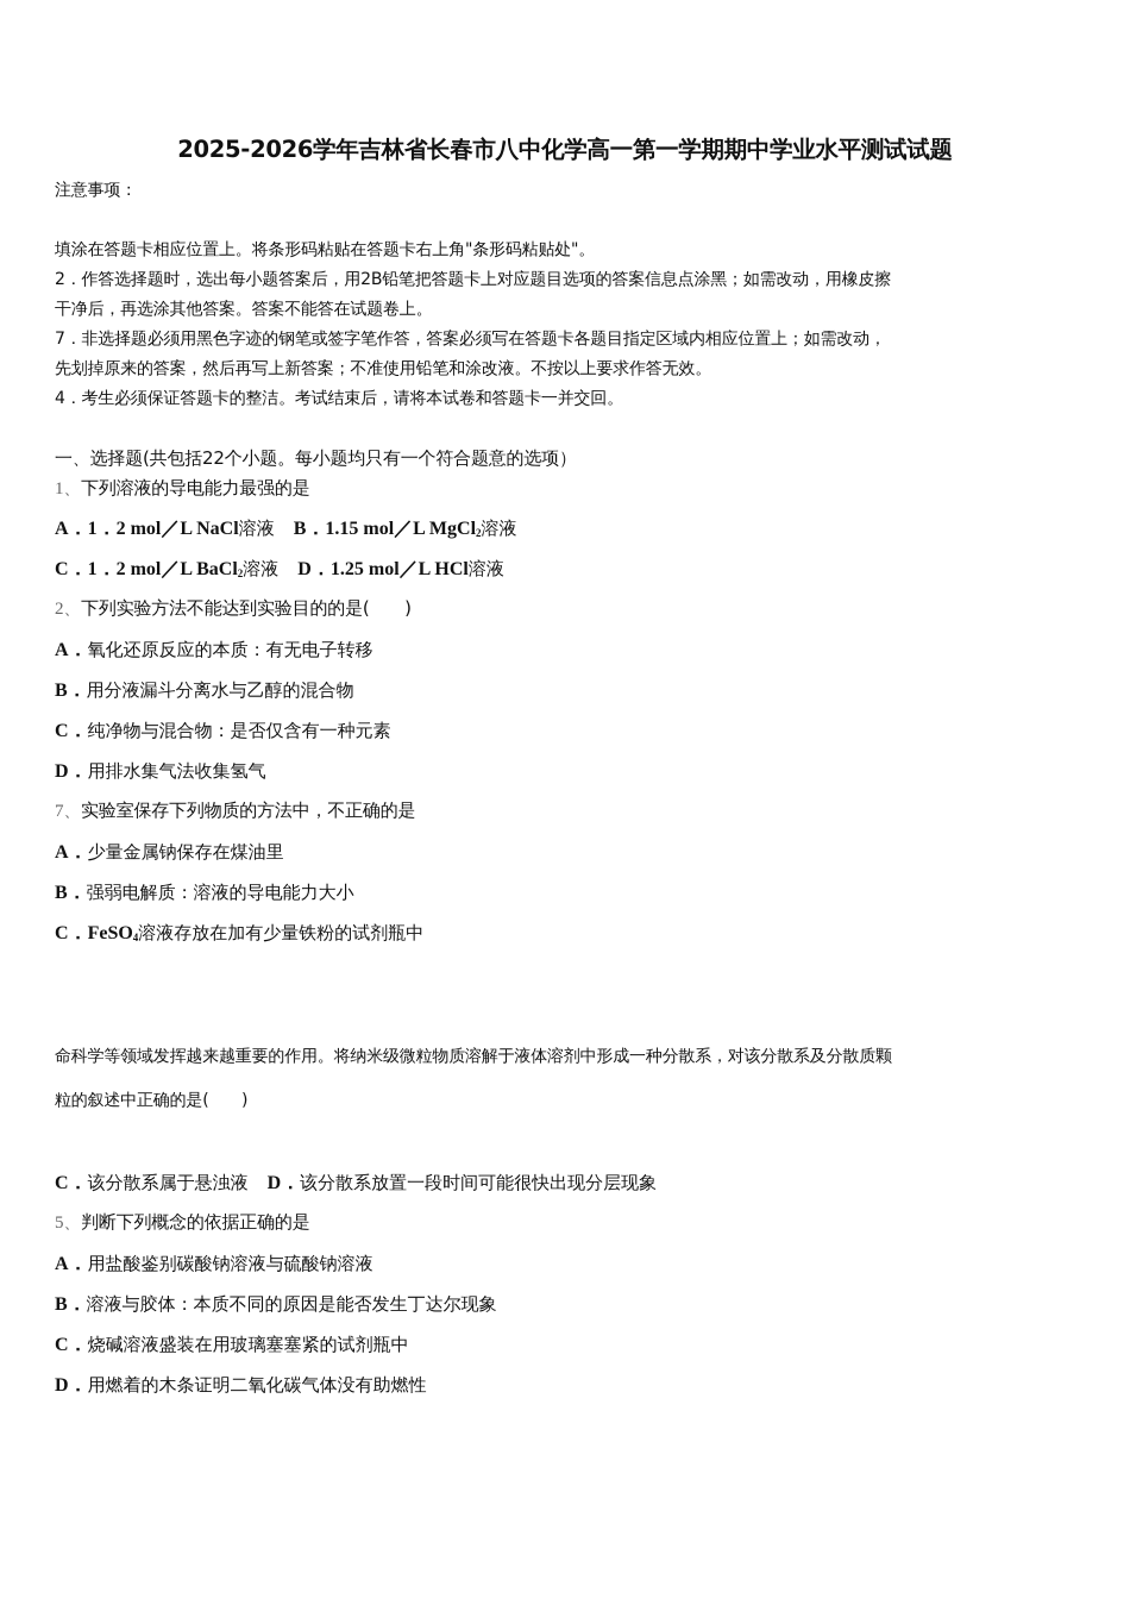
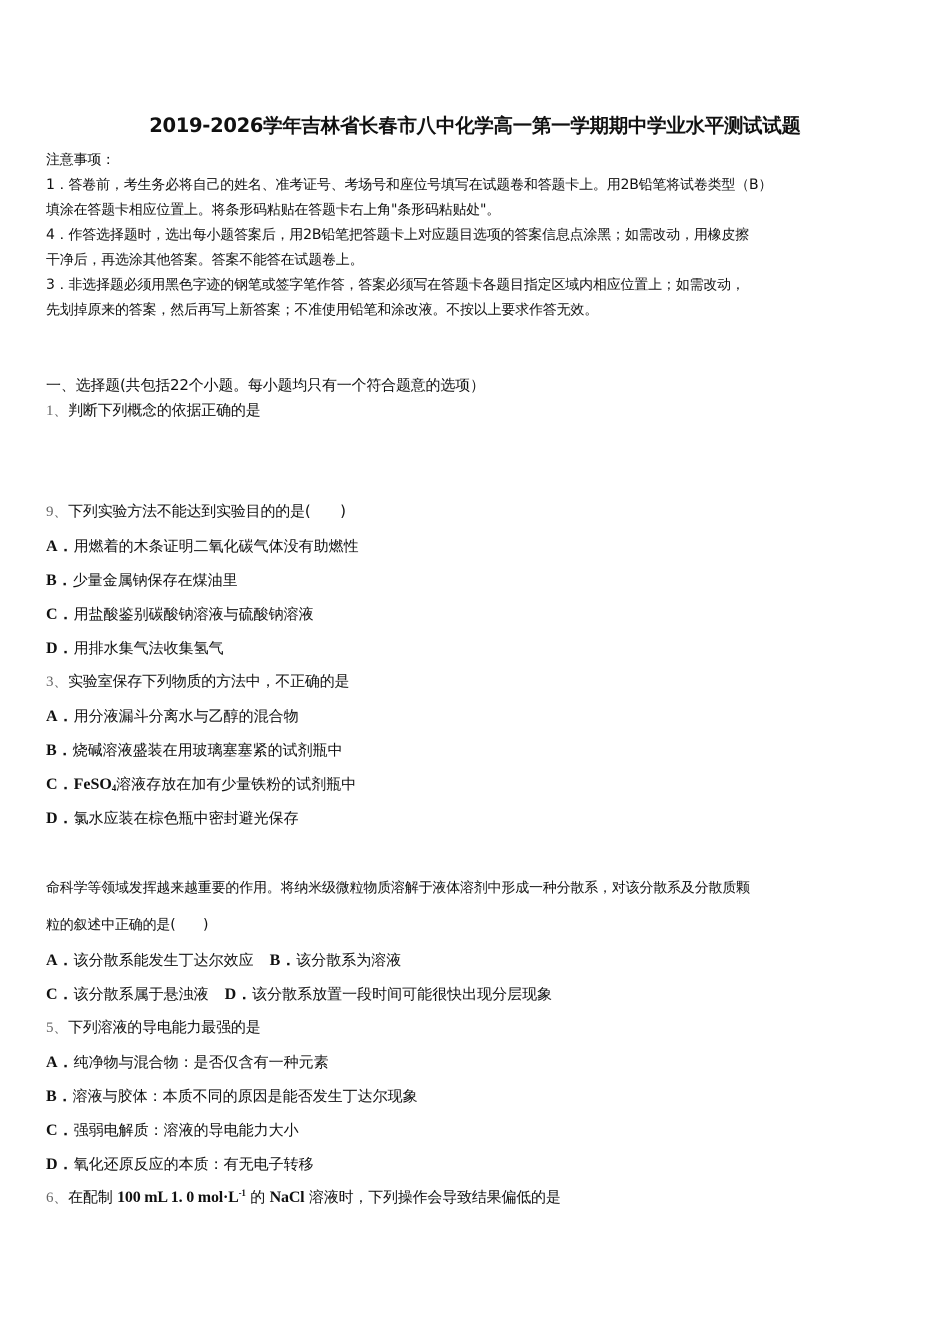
- 2025-2026学年吉林省长春市八中化学高一第一学期期中学业水平测试试题
+ 2019-2026学年吉林省长春市八中化学高一第一学期期中学业水平测试试题
  注意事项：
+ 1．答卷前，考生务必将自己的姓名、准考证号、考场号和座位号填写在试题卷和答题卡上。用2B铅笔将试卷类型（B）
  填涂在答题卡相应位置上。将条形码粘贴在答题卡右上角"条形码粘贴处"。
- 2．作答选择题时，选出每小题答案后，用2B铅笔把答题卡上对应题目选项的答案信息点涂黑；如需改动，用橡皮擦
+ 4．作答选择题时，选出每小题答案后，用2B铅笔把答题卡上对应题目选项的答案信息点涂黑；如需改动，用橡皮擦
  干净后，再选涂其他答案。答案不能答在试题卷上。
- 7．非选择题必须用黑色字迹的钢笔或签字笔作答，答案必须写在答题卡各题目指定区域内相应位置上；如需改动，
+ 3．非选择题必须用黑色字迹的钢笔或签字笔作答，答案必须写在答题卡各题目指定区域内相应位置上；如需改动，
  先划掉原来的答案，然后再写上新答案；不准使用铅笔和涂改液。不按以上要求作答无效。
- 4．考生必须保证答题卡的整洁。考试结束后，请将本试卷和答题卡一并交回。
  一、选择题(共包括22个小题。每小题均只有一个符合题意的选项）
- 1、下列溶液的导电能力最强的是
+ 1、判断下列概念的依据正确的是
- A．1．2 mol／L NaCl溶液 B．1.15 mol／L MgCl2溶液
- C．1．2 mol／L BaCl2溶液 D．1.25 mol／L HCl溶液
- 2、下列实验方法不能达到实验目的的是( )
+ 9、下列实验方法不能达到实验目的的是( )
- A．氧化还原反应的本质：有无电子转移
+ A．用燃着的木条证明二氧化碳气体没有助燃性
- B．用分液漏斗分离水与乙醇的混合物
+ B．少量金属钠保存在煤油里
- C．纯净物与混合物：是否仅含有一种元素
+ C．用盐酸鉴别碳酸钠溶液与硫酸钠溶液
  D．用排水集气法收集氢气
- 7、实验室保存下列物质的方法中，不正确的是
+ 3、实验室保存下列物质的方法中，不正确的是
- A．少量金属钠保存在煤油里
+ A．用分液漏斗分离水与乙醇的混合物
- B．强弱电解质：溶液的导电能力大小
+ B．烧碱溶液盛装在用玻璃塞塞紧的试剂瓶中
  C．FeSO4溶液存放在加有少量铁粉的试剂瓶中
+ D．氯水应装在棕色瓶中密封避光保存
  命科学等领域发挥越来越重要的作用。将纳米级微粒物质溶解于液体溶剂中形成一种分散系，对该分散系及分散质颗
  粒的叙述中正确的是( )
+ A．该分散系能发生丁达尔效应 B．该分散系为溶液
  C．该分散系属于悬浊液 D．该分散系放置一段时间可能很快出现分层现象
- 5、判断下列概念的依据正确的是
+ 5、下列溶液的导电能力最强的是
- A．用盐酸鉴别碳酸钠溶液与硫酸钠溶液
+ A．纯净物与混合物：是否仅含有一种元素
  B．溶液与胶体：本质不同的原因是能否发生丁达尔现象
- C．烧碱溶液盛装在用玻璃塞塞紧的试剂瓶中
+ C．强弱电解质：溶液的导电能力大小
- D．用燃着的木条证明二氧化碳气体没有助燃性
+ D．氧化还原反应的本质：有无电子转移
+ 6、在配制 100 mL 1. 0 mol·L-1 的 NaCl 溶液时，下列操作会导致结果偏低的是
